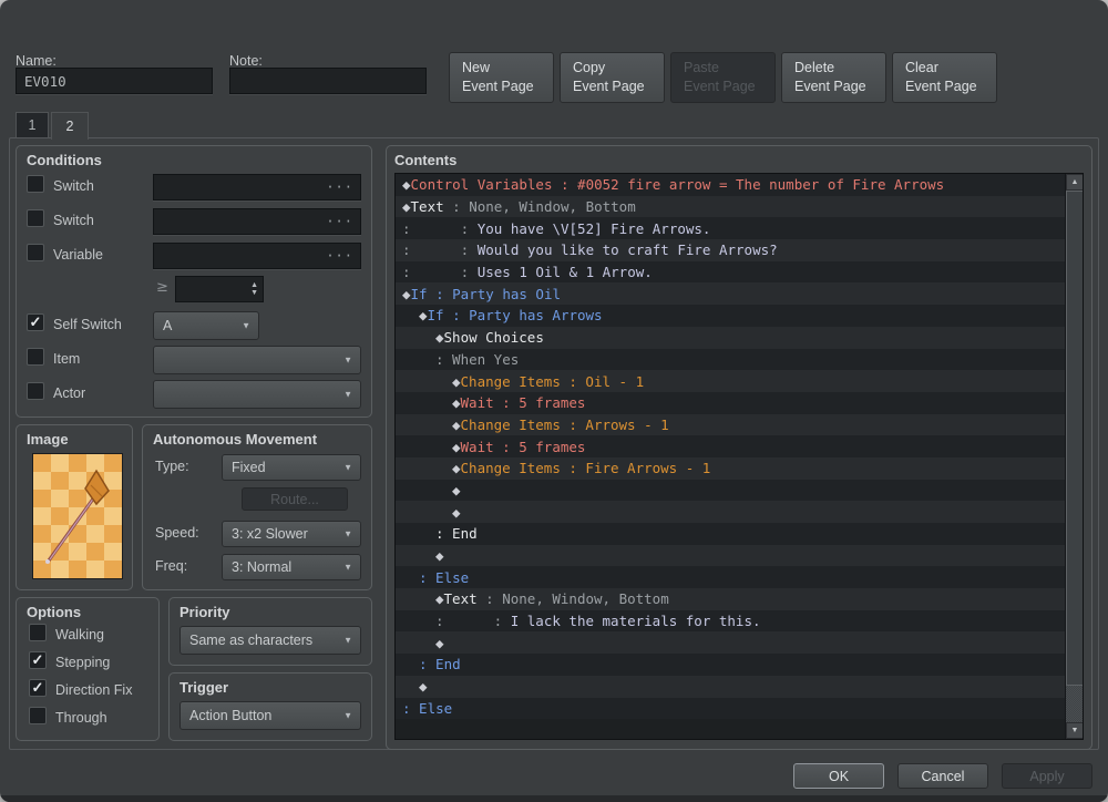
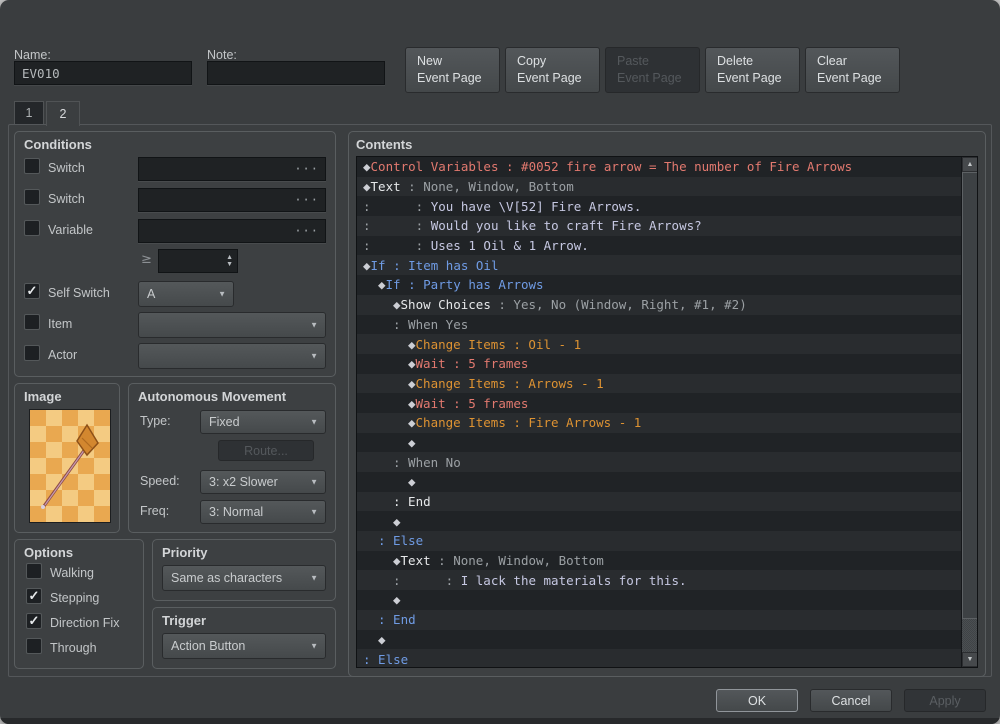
  Name:
  EV010
  Note:
  New
  Event Page
  Copy
  Event Page
  Paste
  Event Page
  Delete
  Event Page
  Clear
  Event Page
  1
  2
  Conditions
  Switch
  ···
  Switch
  ···
  Variable
  ···
  ≥
  ✓
  Self Switch
  A
  ▼
  Item
  ▼
  Actor
  ▼
  Image
  Autonomous Movement
  Type:
  Fixed
  ▼
  Route...
  Speed:
  3: x2 Slower
  ▼
  Freq:
  3: Normal
  ▼
  Options
  Walking
  ✓
  Stepping
  ✓
  Direction Fix
  Through
  Priority
  Same as characters
  ▼
  Trigger
  Action Button
  ▼
  Contents
  ◆
  Control Variables : #0052 fire arrow = The number of Fire Arrows
  ◆
  Text
  : None, Window, Bottom
  : :
  You have \V[52] Fire Arrows.
  : :
  Would you like to craft Fire Arrows?
  : :
  Uses 1 Oil & 1 Arrow.
  ◆
- If : Party has Oil
+ If : Item has Oil
  ◆
  If : Party has Arrows
  ◆
  Show Choices
+ : Yes, No (Window, Right, #1, #2)
  : When Yes
  ◆
  Change Items : Oil - 1
  ◆
  Wait : 5 frames
  ◆
  Change Items : Arrows - 1
  ◆
  Wait : 5 frames
  ◆
  Change Items : Fire Arrows - 1
  ◆
+ : When No
  ◆
  : End
  ◆
  : Else
  ◆
  Text
  : None, Window, Bottom
  : :
  I lack the materials for this.
  ◆
  : End
  ◆
  : Else
  OK
  Cancel
  Apply
